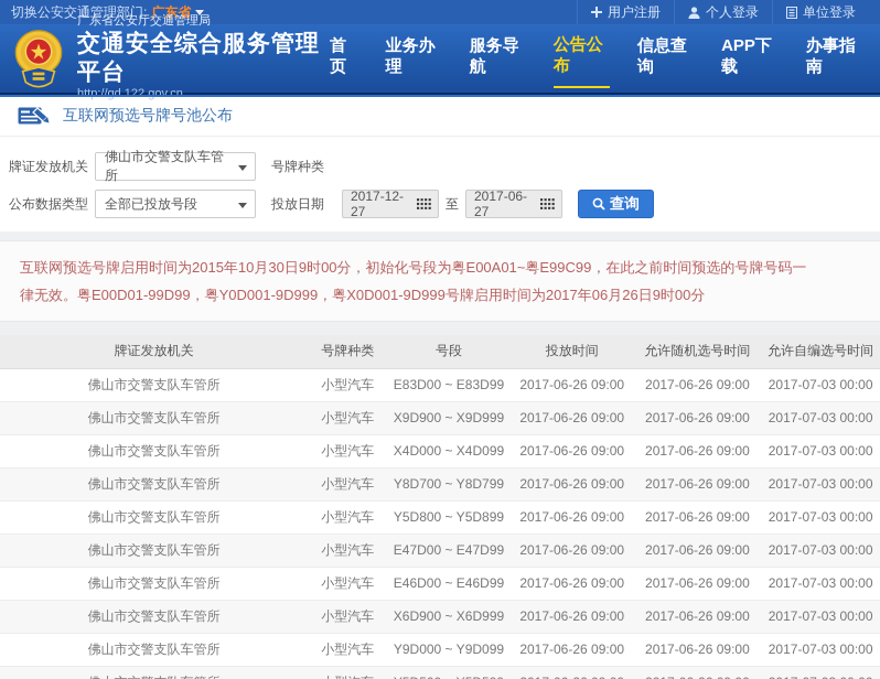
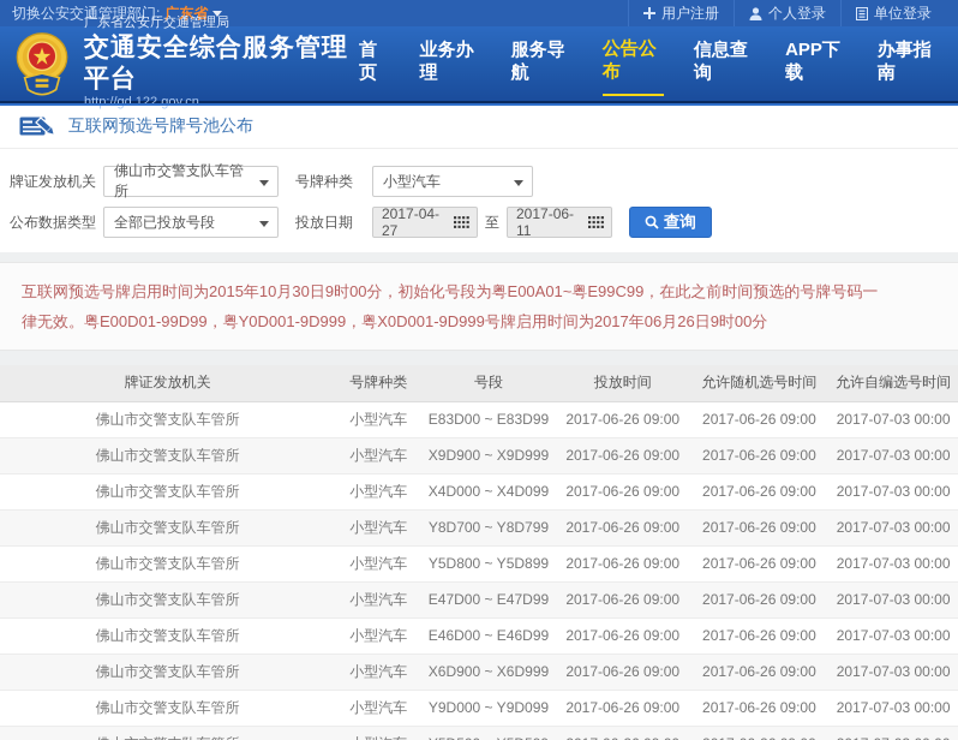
  切换公安交通管理部门:
  广东省
  用户注册
  个人登录
  单位登录
  广东省公安厅交通管理局
  交通安全综合服务管理平台
  首页
  业务办理
  服务导航
  公告公布
  信息查询
  APP下载
  办事指南
  互联网预选号牌号池公布
  牌证发放机关
  佛山市交警支队车管所
  号牌种类
+ 小型汽车
  公布数据类型
  全部已投放号段
  投放日期
- 2017-12-27
+ 2017-04-27
  至
- 2017-06-27
+ 2017-06-11
  查询
  互联网预选号牌启用时间为2015年10月30日9时00分，初始化号段为粤E00A01~粤E99C99，在此之前时间预选的号牌号码一律无效。粤E00D01-99D99，粤Y0D001-9D999，粤X0D001-9D999号牌启用时间为2017年06月26日9时00分
  牌证发放机关	号牌种类	号段	投放时间	允许随机选号时间	允许自编选号时间
  佛山市交警支队车管所	小型汽车	E83D00 ~ E83D99	2017-06-26 09:00	2017-06-26 09:00	2017-07-03 00:00
  佛山市交警支队车管所	小型汽车	X9D900 ~ X9D999	2017-06-26 09:00	2017-06-26 09:00	2017-07-03 00:00
  佛山市交警支队车管所	小型汽车	X4D000 ~ X4D099	2017-06-26 09:00	2017-06-26 09:00	2017-07-03 00:00
  佛山市交警支队车管所	小型汽车	Y8D700 ~ Y8D799	2017-06-26 09:00	2017-06-26 09:00	2017-07-03 00:00
  佛山市交警支队车管所	小型汽车	Y5D800 ~ Y5D899	2017-06-26 09:00	2017-06-26 09:00	2017-07-03 00:00
  佛山市交警支队车管所	小型汽车	E47D00 ~ E47D99	2017-06-26 09:00	2017-06-26 09:00	2017-07-03 00:00
  佛山市交警支队车管所	小型汽车	E46D00 ~ E46D99	2017-06-26 09:00	2017-06-26 09:00	2017-07-03 00:00
  佛山市交警支队车管所	小型汽车	X6D900 ~ X6D999	2017-06-26 09:00	2017-06-26 09:00	2017-07-03 00:00
  佛山市交警支队车管所	小型汽车	Y9D000 ~ Y9D099	2017-06-26 09:00	2017-06-26 09:00	2017-07-03 00:00
